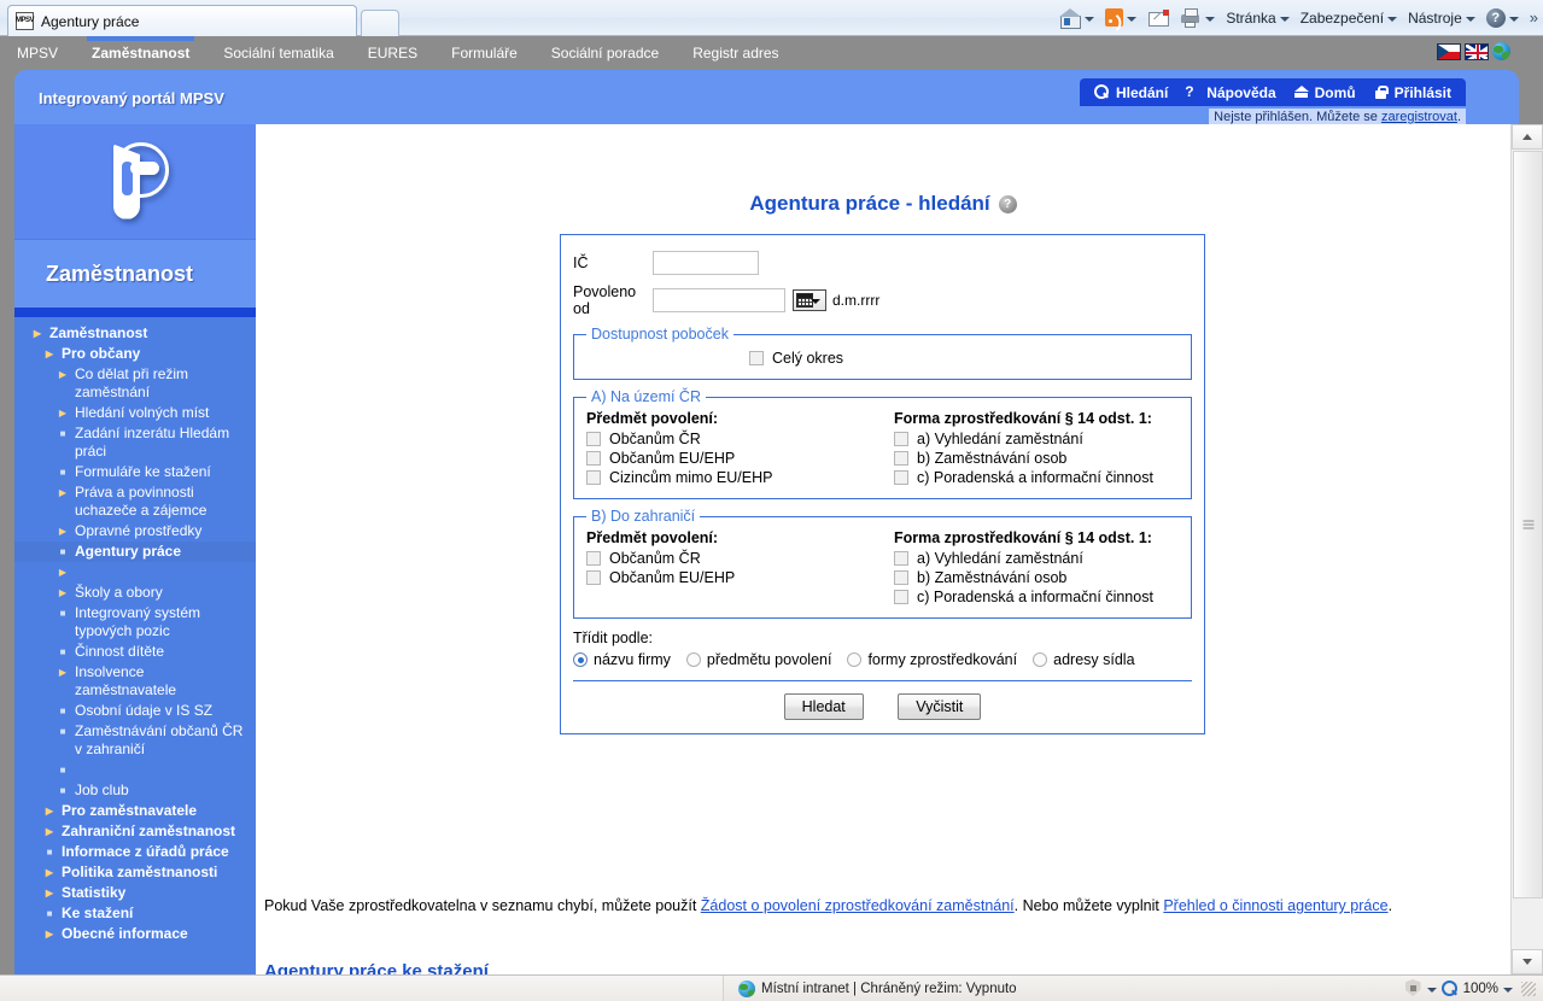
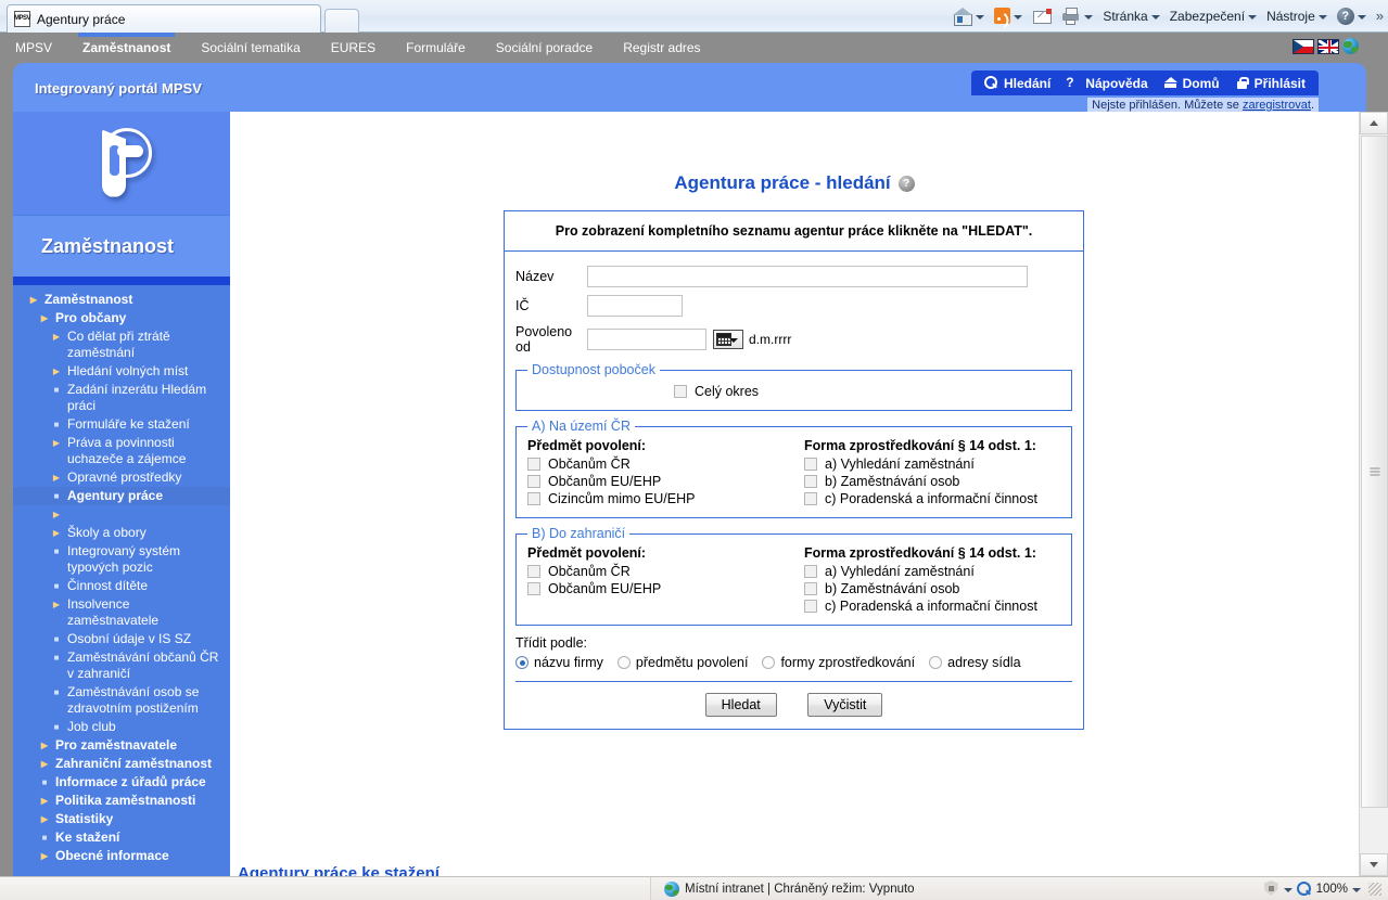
  Agentury práce
  Stránka
  Zabezpečení
  Nástroje
  ?
  »
  MPSV
  Zaměstnanost
  Sociální tematika
  EURES
  Formuláře
  Sociální poradce
  Registr adres
  Integrovaný portál MPSV
  Hledání
  ?
  Nápověda
  Domů
  Přihlásit
  Nejste přihlášen. Můžete se zaregistrovat.
  Zaměstnanost
  ▶
  Zaměstnanost
  ▶
  Pro občany
  ▶
- Co dělat při režim zaměstnání
+ Co dělat při ztrátě zaměstnání
  ▶
  Hledání volných míst
  ■
  Zadání inzerátu Hledám práci
  ■
  Formuláře ke stažení
  ▶
  Práva a povinnosti uchazeče a zájemce
  ▶
  Opravné prostředky
  ■
  Agentury práce
  ▶
  ▶
  Školy a obory
  ■
  Integrovaný systém typových pozic
  ■
  Činnost dítěte
  ▶
  Insolvence zaměstnavatele
  ■
  Osobní údaje v IS SZ
  ■
  Zaměstnávání občanů ČR v zahraničí
  ■
+ Zaměstnávání osob se zdravotním postižením
  ■
  Job club
  ▶
  Pro zaměstnavatele
  ▶
  Zahraniční zaměstnanost
  ■
  Informace z úřadů práce
  ▶
  Politika zaměstnanosti
  ▶
  Statistiky
  ■
  Ke stažení
  ▶
  Obecné informace
  Agentura práce - hledání
  ?
+ Pro zobrazení kompletního seznamu agentur práce klikněte na "HLEDAT".
+ Název
  IČ
  Povoleno od
  d.m.rrrr
  Dostupnost poboček
  Celý okres
  A) Na území ČR
  Předmět povolení:
  Občanům ČR
  Občanům EU/EHP
  Cizincům mimo EU/EHP
  Forma zprostředkování § 14 odst. 1:
  a) Vyhledání zaměstnání
  b) Zaměstnávání osob
  c) Poradenská a informační činnost
  B) Do zahraničí
  Předmět povolení:
  Občanům ČR
  Občanům EU/EHP
  Forma zprostředkování § 14 odst. 1:
  a) Vyhledání zaměstnání
  b) Zaměstnávání osob
  c) Poradenská a informační činnost
  Třídit podle:
  názvu firmy
  předmětu povolení
  formy zprostředkování
  adresy sídla
  Hledat Vyčistit
- Pokud Vaše zprostředkovatelna v seznamu chybí, můžete použít Žádost o povolení zprostředkování zaměstnání. Nebo můžete vyplnit Přehled o činnosti agentury práce.
  Agentury práce ke stažení
  Místní intranet | Chráněný režim: Vypnuto
  100%
